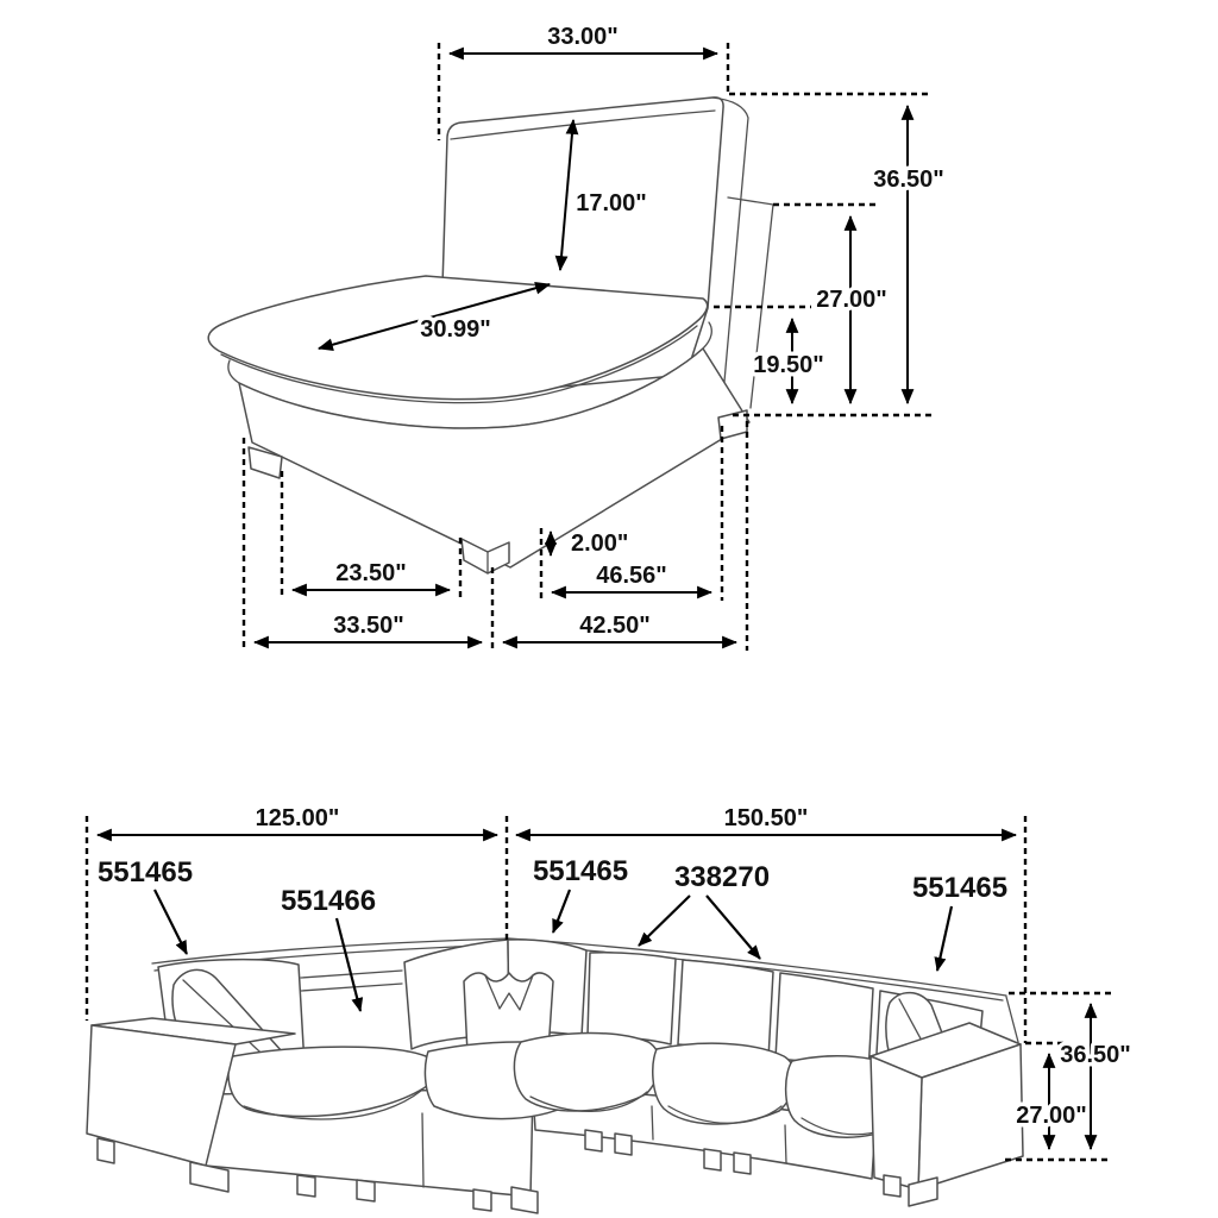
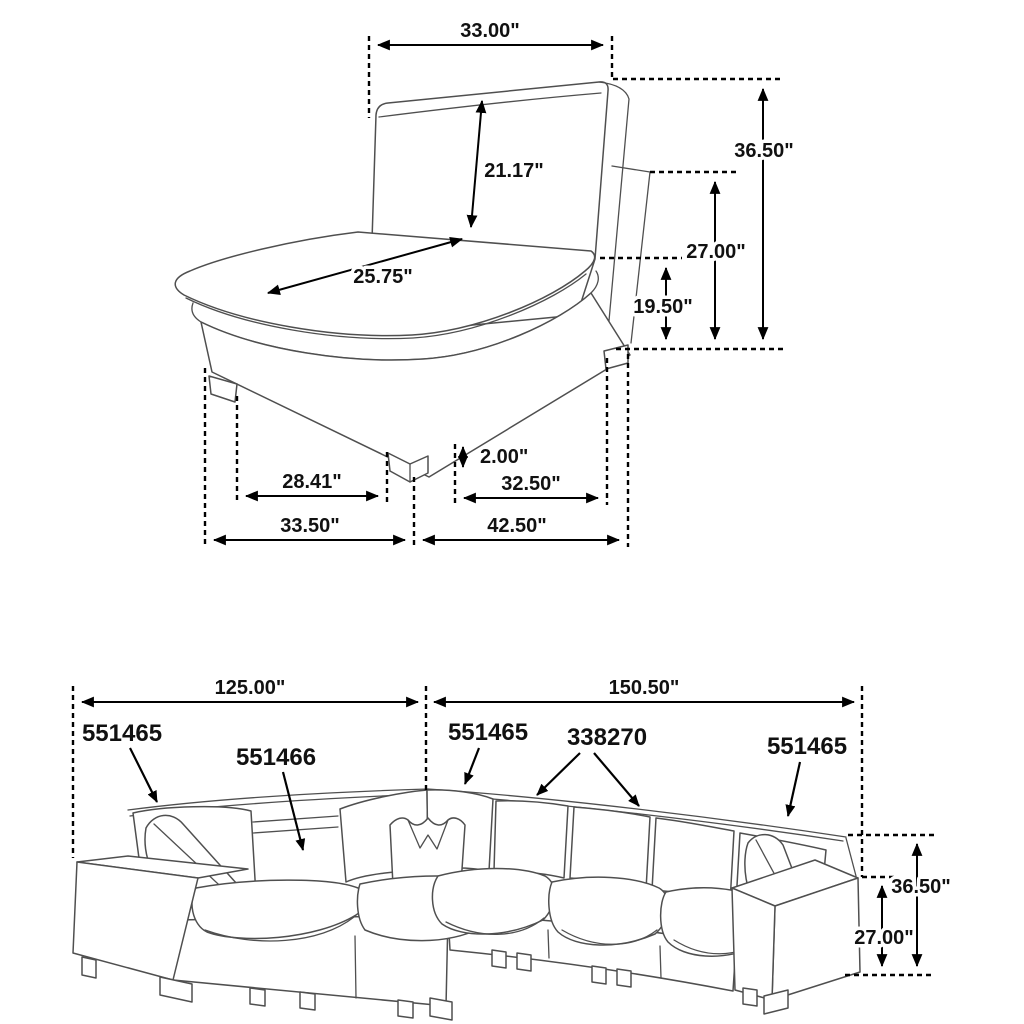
  33.00"
- 17.00"
+ 21.17"
- 30.99"
+ 25.75"
  36.50"
  27.00"
  19.50"
  2.00"
- 23.50"
+ 28.41"
- 46.56"
+ 32.50"
  33.50"
  42.50"
  125.00"
  150.50"
  36.50"
  27.00"
  551465
  551466
  551465
  338270
  551465
